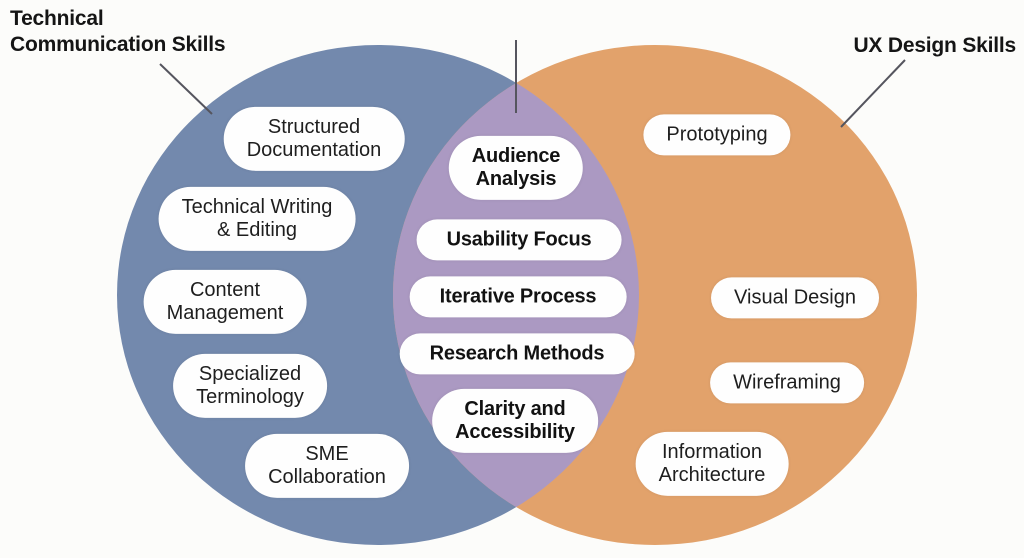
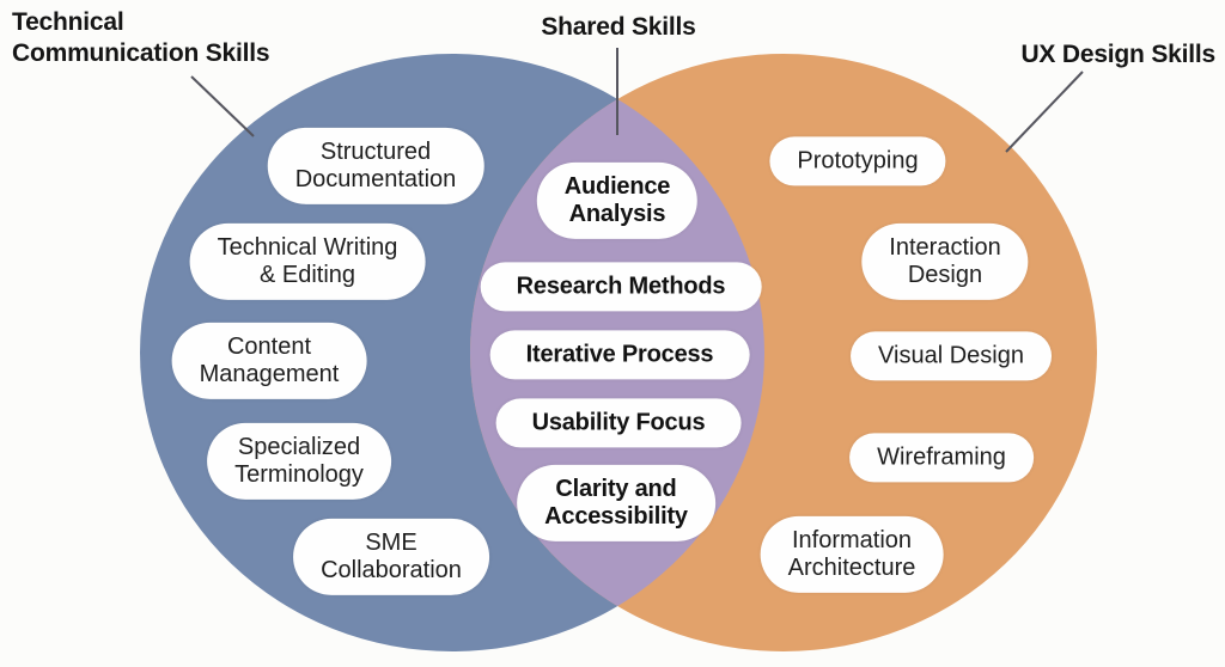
  Technical
  Communication Skills
+ Shared Skills
  UX Design Skills
  Structured
  Documentation
  Technical Writing
  & Editing
  Content
  Management
  Specialized
  Terminology
  SME
  Collaboration
  Audience
  Analysis
- Usability Focus
+ Research Methods
  Iterative Process
- Research Methods
+ Usability Focus
  Clarity and
  Accessibility
  Prototyping
+ Interaction
+ Design
  Visual Design
  Wireframing
  Information
  Architecture
